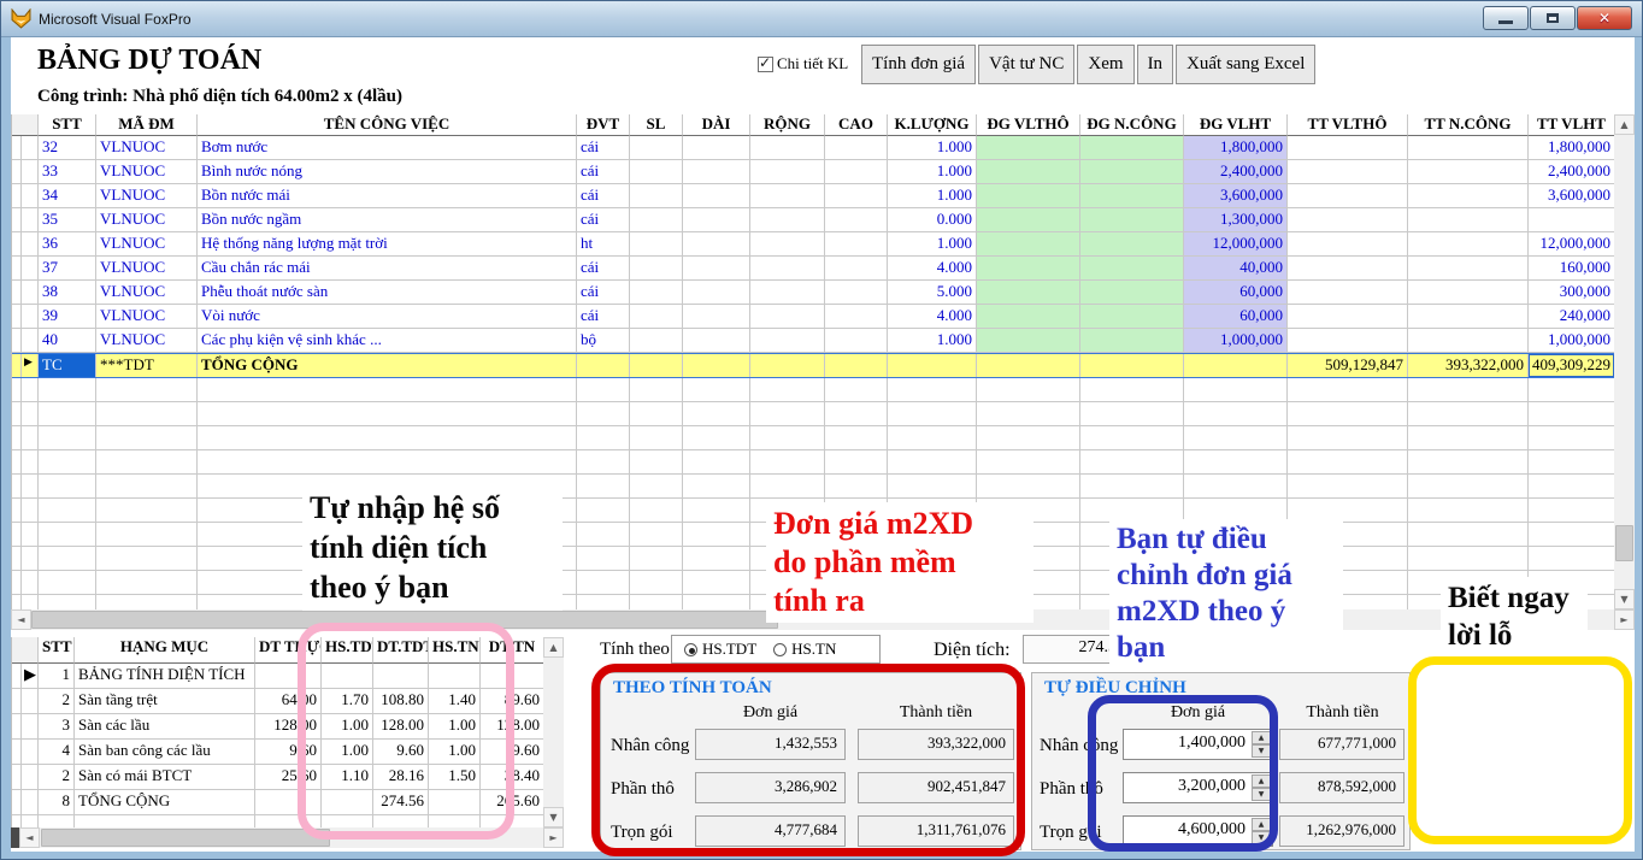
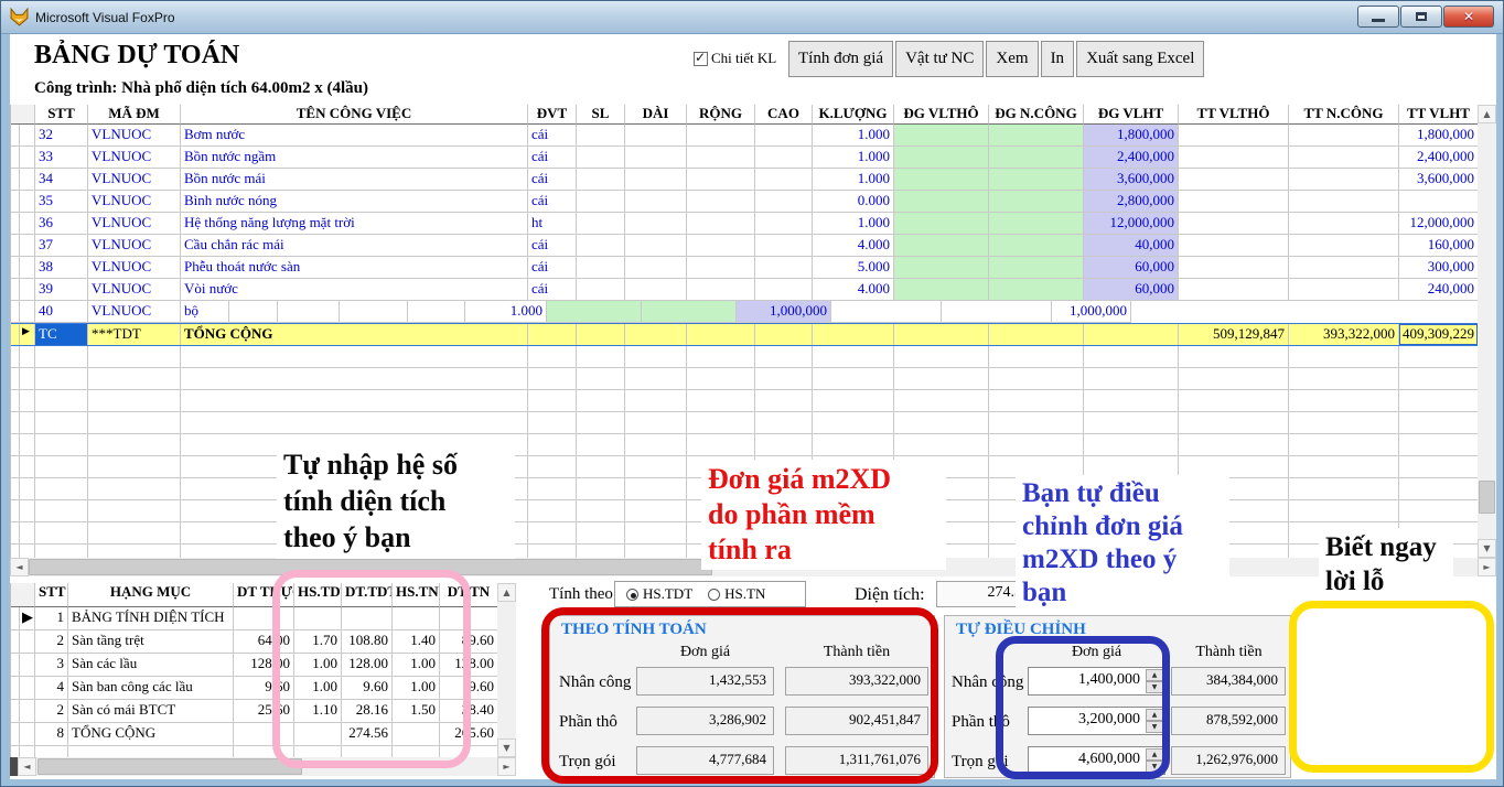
  Microsoft Visual FoxPro
  ✕
  BẢNG DỰ TOÁN
  Công trình: Nhà phố diện tích 64.00m2 x (4lầu)
  Chi tiết KL
  Tính đơn giá
  Vật tư NC
  Xem
  In
  Xuất sang Excel
  STT
  MÃ ĐM
  TÊN CÔNG VIỆC
  ĐVT
  SL
  DÀI
  RỘNG
  CAO
  K.LƯỢNG
  ĐG VLTHÔ
  ĐG N.CÔNG
  ĐG VLHT
  TT VLTHÔ
  TT N.CÔNG
  TT VLHT
  32
  VLNUOC
  Bơm nước
  cái
  1.000
  1,800,000
  1,800,000
  33
  VLNUOC
- Bình nước nóng
+ Bồn nước ngầm
  cái
  1.000
  2,400,000
  2,400,000
  34
  VLNUOC
  Bồn nước mái
  cái
  1.000
  3,600,000
  3,600,000
  35
  VLNUOC
- Bồn nước ngầm
+ Bình nước nóng
  cái
  0.000
- 1,300,000
+ 2,800,000
  36
  VLNUOC
  Hệ thống năng lượng mặt trời
  ht
  1.000
  12,000,000
  12,000,000
  37
  VLNUOC
  Cầu chắn rác mái
  cái
  4.000
  40,000
  160,000
  38
  VLNUOC
  Phễu thoát nước sàn
  cái
  5.000
  60,000
  300,000
  39
  VLNUOC
  Vòi nước
  cái
  4.000
  60,000
  240,000
  40
  VLNUOC
- Các phụ kiện vệ sinh khác ...
  bộ
  1.000
  1,000,000
  1,000,000
  ▶
  TC
  ***TDT
  TỔNG CỘNG
  509,129,847
  393,322,000
  409,309,229
  ▲
  ▼
  ◄
  ►
  STT
  HẠNG MỤC
  DT THỰ
  HS.TD
  DT.TD
  HS.TN
  DT.TN
  ▶
  1
  BẢNG TÍNH DIỆN TÍCH
  2
  Sàn tầng trệt
  64.00
  1.70
  108.80
  1.40
  89.60
  3
  Sàn các lầu
  128.00
  1.00
  128.00
  1.00
  128.00
  4
  Sàn ban công các lầu
  9.60
  1.00
  9.60
  1.00
  9.60
  2
  Sàn có mái BTCT
  25.60
  1.10
  28.16
  1.50
  38.40
  8
  TỔNG CỘNG
  274.56
  265.60
  ▲
  ▼
  ◄
  ►
  Tính theo
  HS.TDT
  HS.TN
  Diện tích:
  THEO TÍNH TOÁN
  Đơn giá
  Thành tiền
  Nhân công
  1,432,553
  393,322,000
  Phần thô
  3,286,902
  902,451,847
  Trọn gói
  4,777,684
  1,311,761,076
  TỰ ĐIỀU CHỈNH
  Đơn giá
  Thành tiền
  Nhân công
  1,400,000
- 677,771,000
+ 384,384,000
  Phần thô
  3,200,000
  878,592,000
  Trọn gói
  4,600,000
  1,262,976,000
  Tự nhập hệ số
  tính diện tích
  theo ý bạn
  Đơn giá m2XD
  do phần mềm
  tính ra
  Bạn tự điều
  chỉnh đơn giá
  m2XD theo ý
  bạn
  Biết ngay
  lời lỗ
